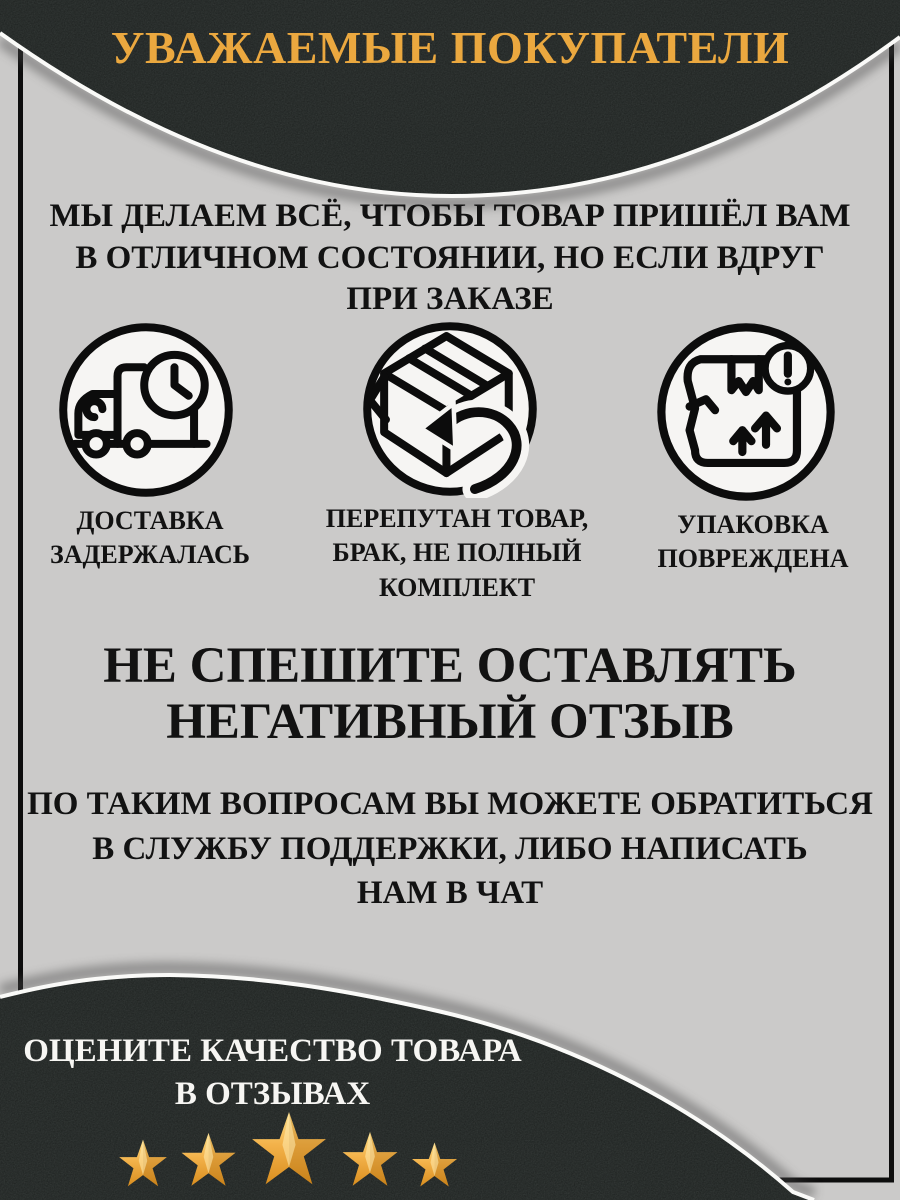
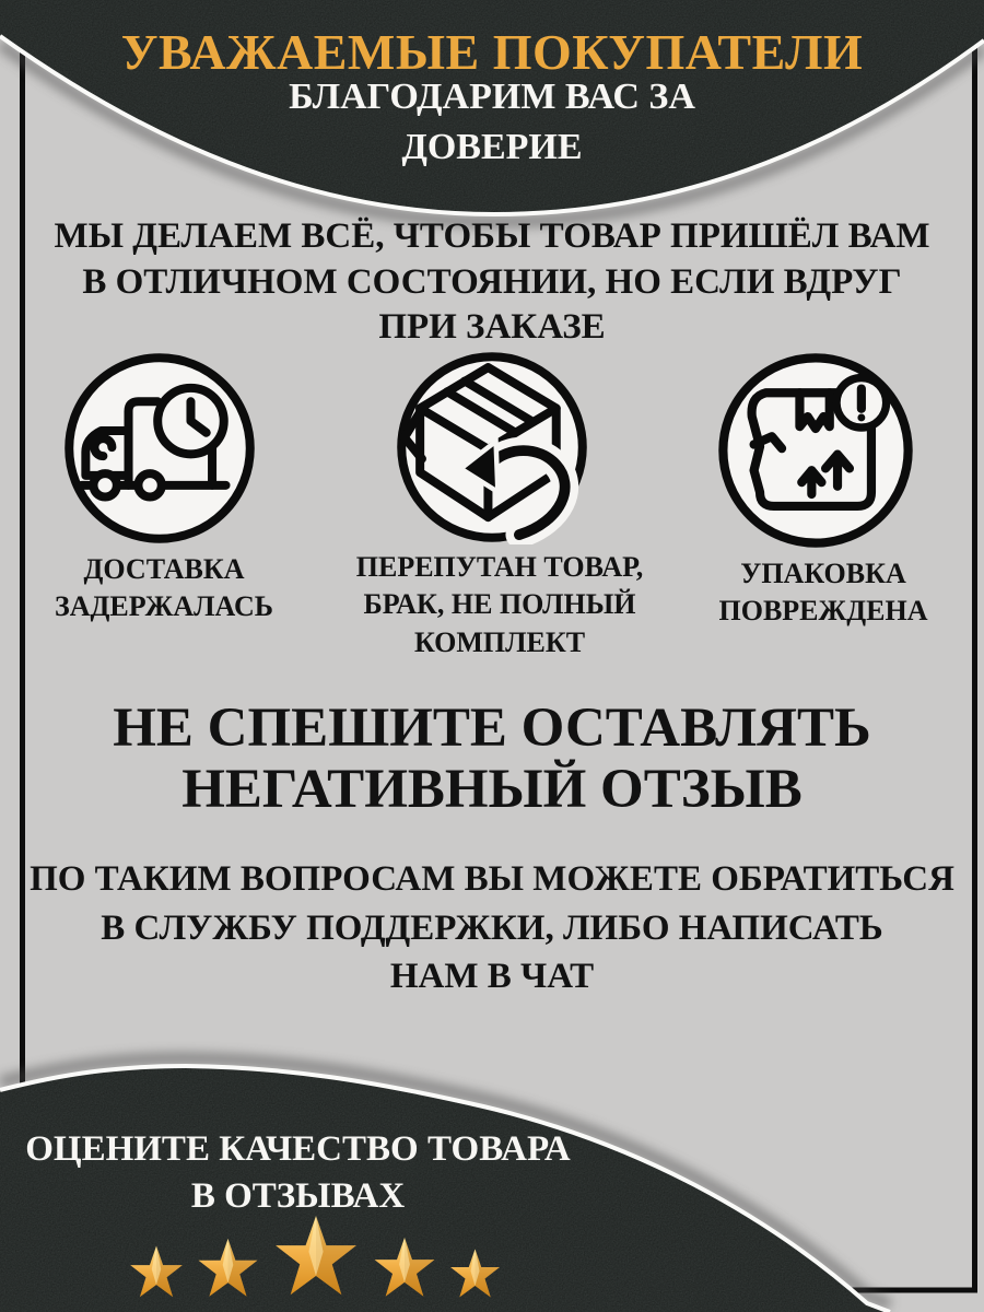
  УВАЖАЕМЫЕ ПОКУПАТЕЛИ
+ БЛАГОДАРИМ ВАС ЗА
+ ДОВЕРИЕ
  МЫ ДЕЛАЕМ ВСЁ, ЧТОБЫ ТОВАР ПРИШЁЛ ВАМ
  В ОТЛИЧНОМ СОСТОЯНИИ, НО ЕСЛИ ВДРУГ
  ПРИ ЗАКАЗЕ
  ДОСТАВКА
  ЗАДЕРЖАЛАСЬ
  ПЕРЕПУТАН ТОВАР,
  БРАК, НЕ ПОЛНЫЙ
  КОМПЛЕКТ
  УПАКОВКА
  ПОВРЕЖДЕНА
  НЕ СПЕШИТЕ ОСТАВЛЯТЬ
  НЕГАТИВНЫЙ ОТЗЫВ
  ПО ТАКИМ ВОПРОСАМ ВЫ МОЖЕТЕ ОБРАТИТЬСЯ
  В СЛУЖБУ ПОДДЕРЖКИ, ЛИБО НАПИСАТЬ
  НАМ В ЧАТ
  ОЦЕНИТЕ КАЧЕСТВО ТОВАРА
  В ОТЗЫВАХ
